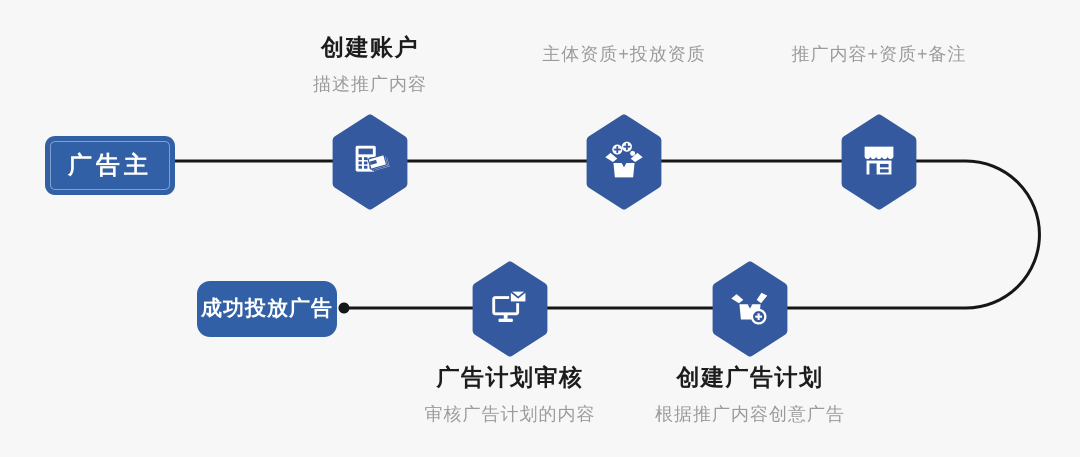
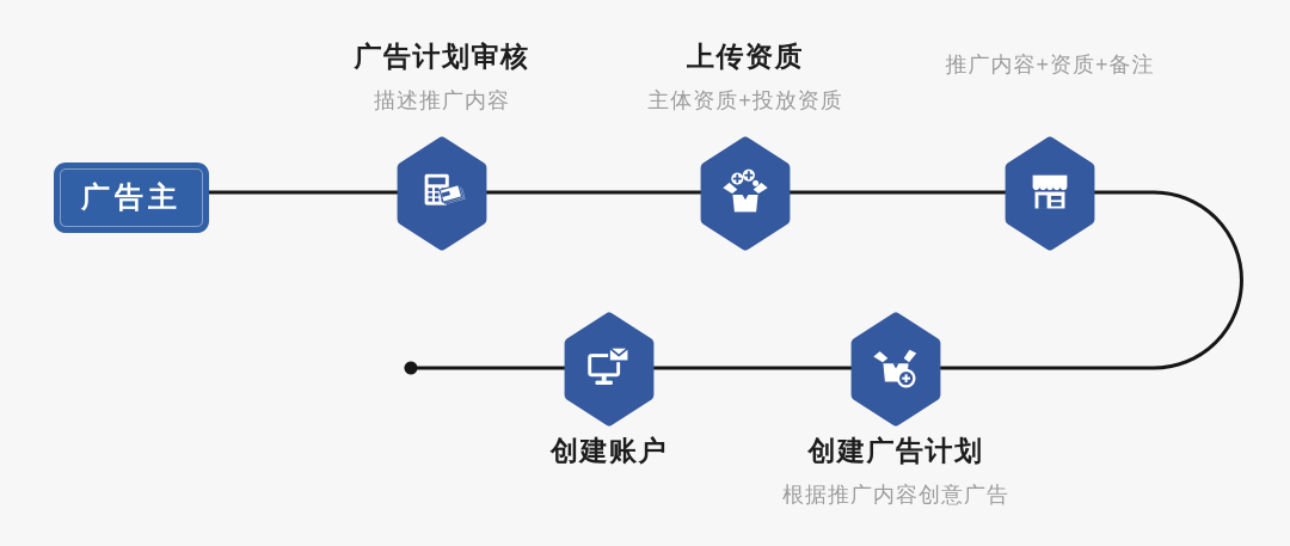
  广告主
- 成功投放广告
- 创建账户
+ 广告计划审核
  描述推广内容
+ 上传资质
  主体资质+投放资质
  推广内容+资质+备注
  创建广告计划
  根据推广内容创意广告
- 广告计划审核
+ 创建账户
- 审核广告计划的内容
